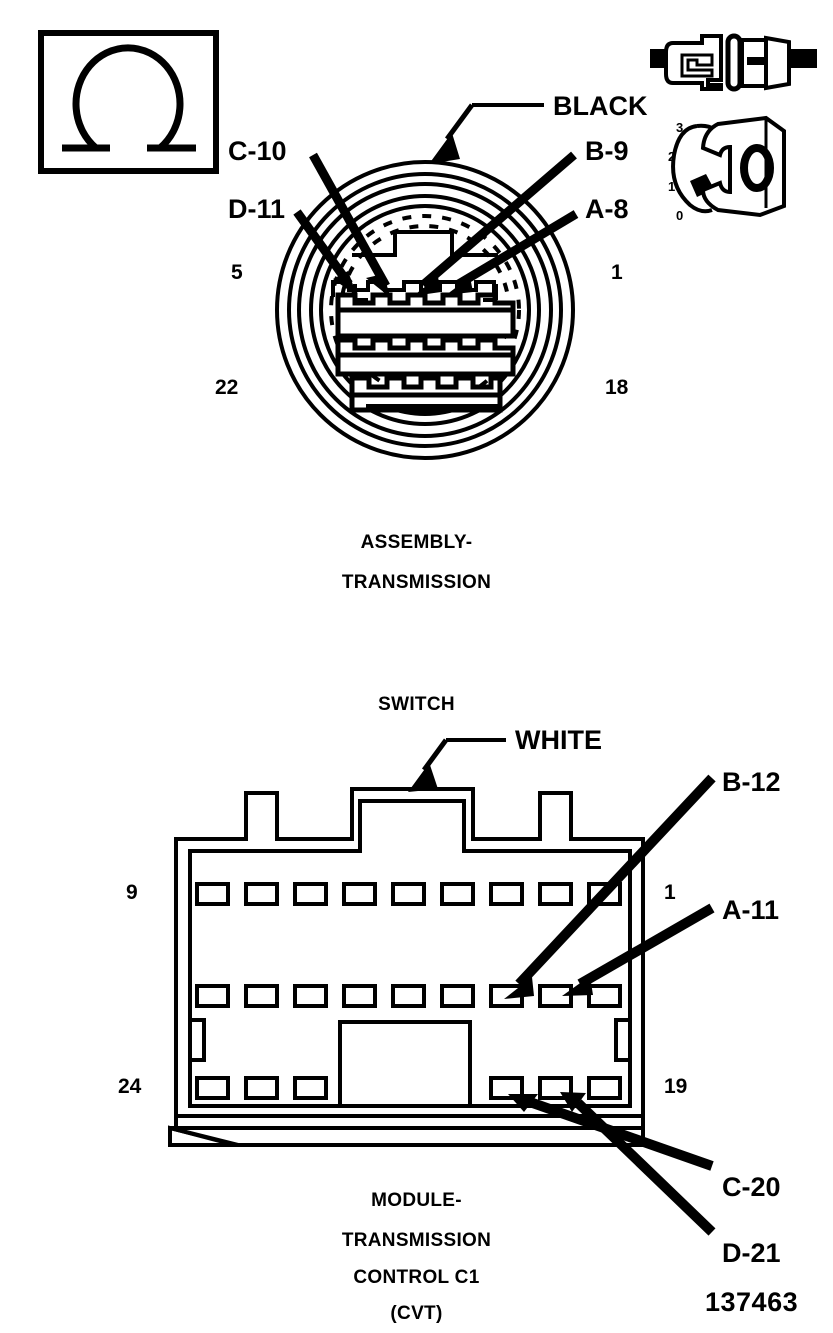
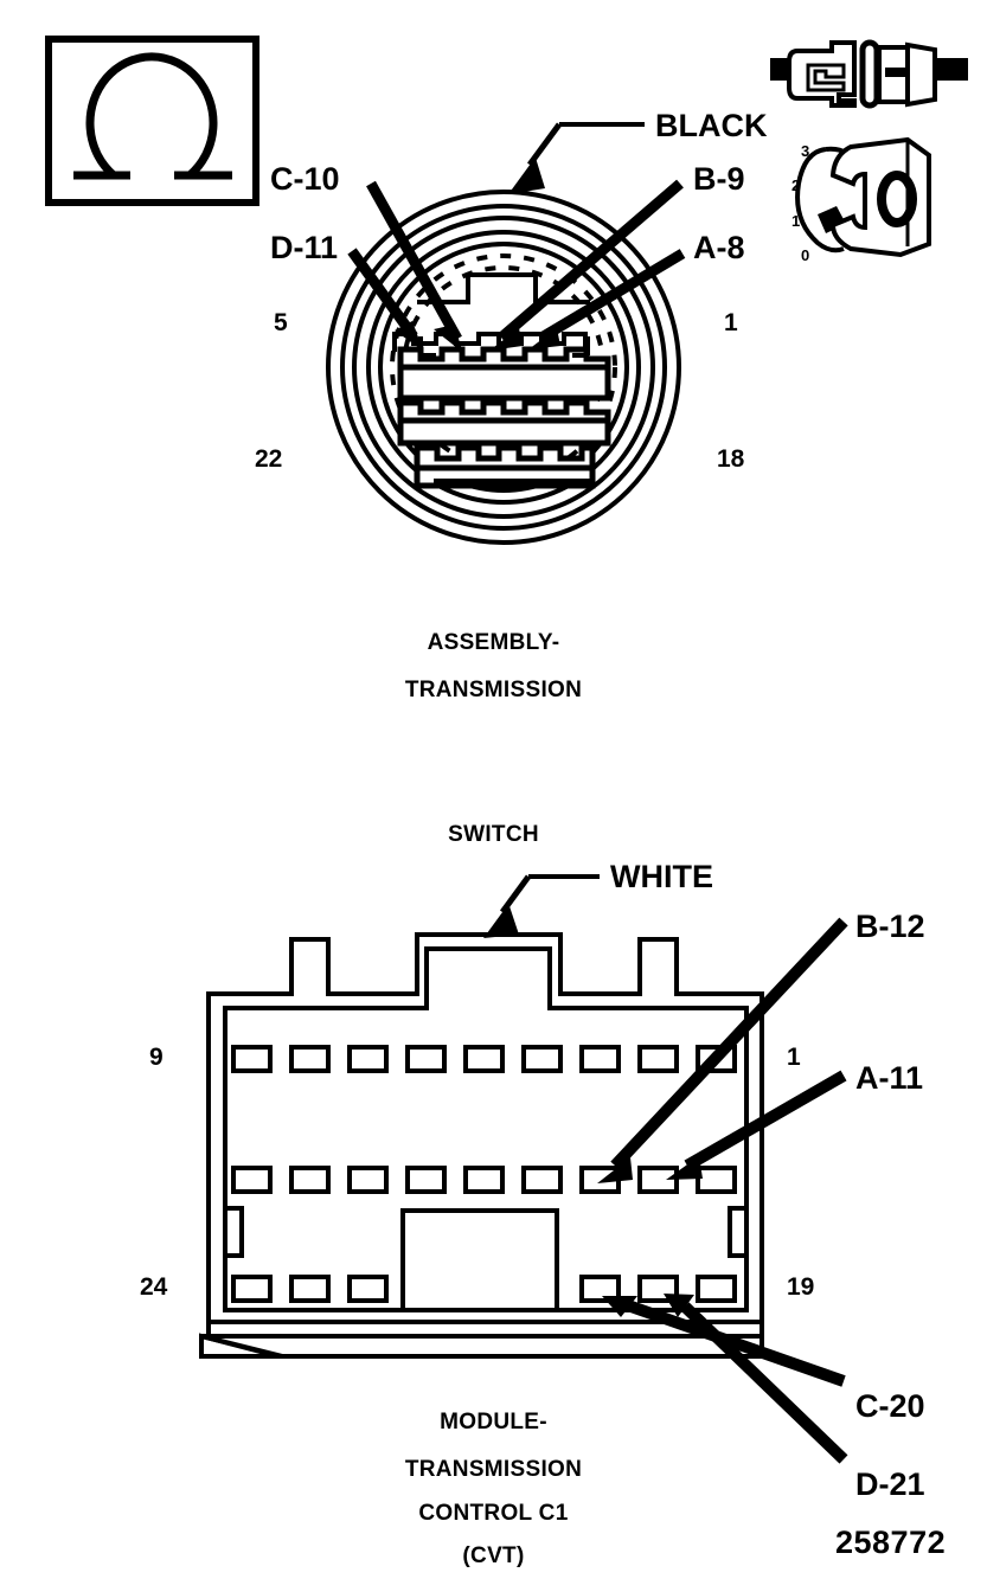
  3
  2
  1
  0
  BLACK
  C-10
  D-11
  B-9
  A-8
  5
  1
  22
  18
  ASSEMBLY-
  TRANSMISSION
  SWITCH
  WHITE
  B-12
  A-11
  C-20
  D-21
  9
  1
  24
  19
  MODULE-
  TRANSMISSION
  CONTROL C1
  (CVT)
- 137463
+ 258772
